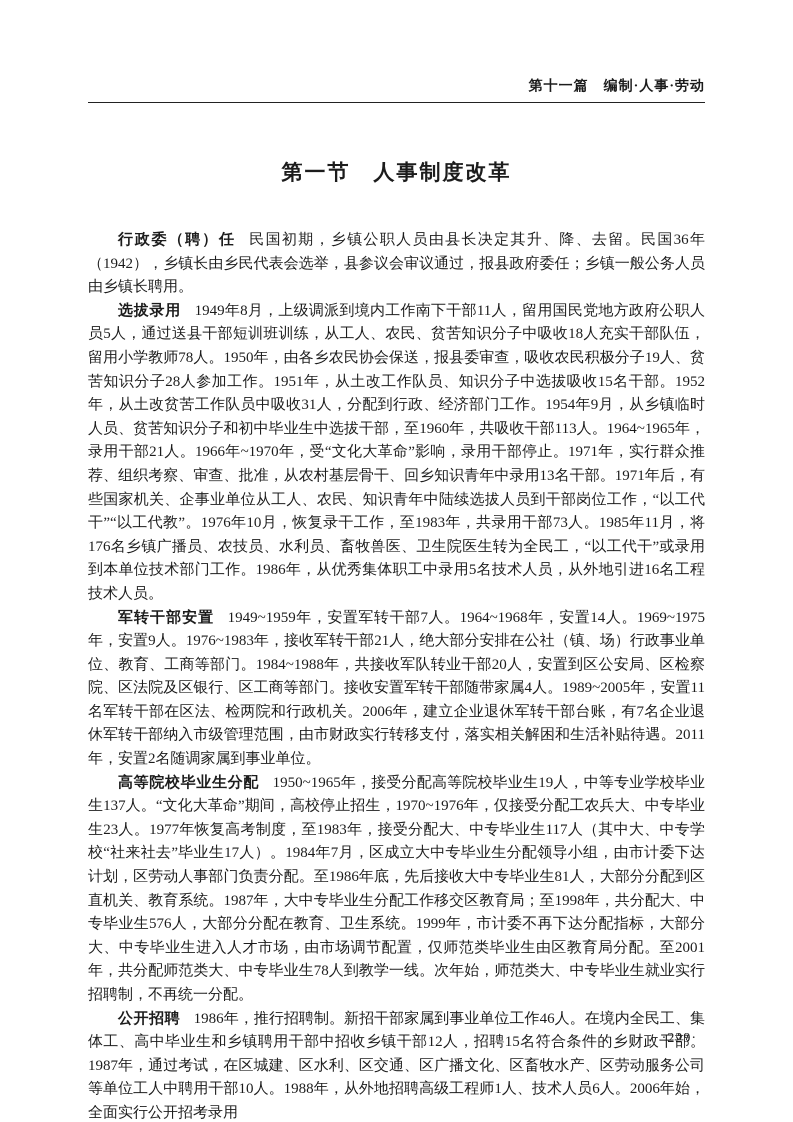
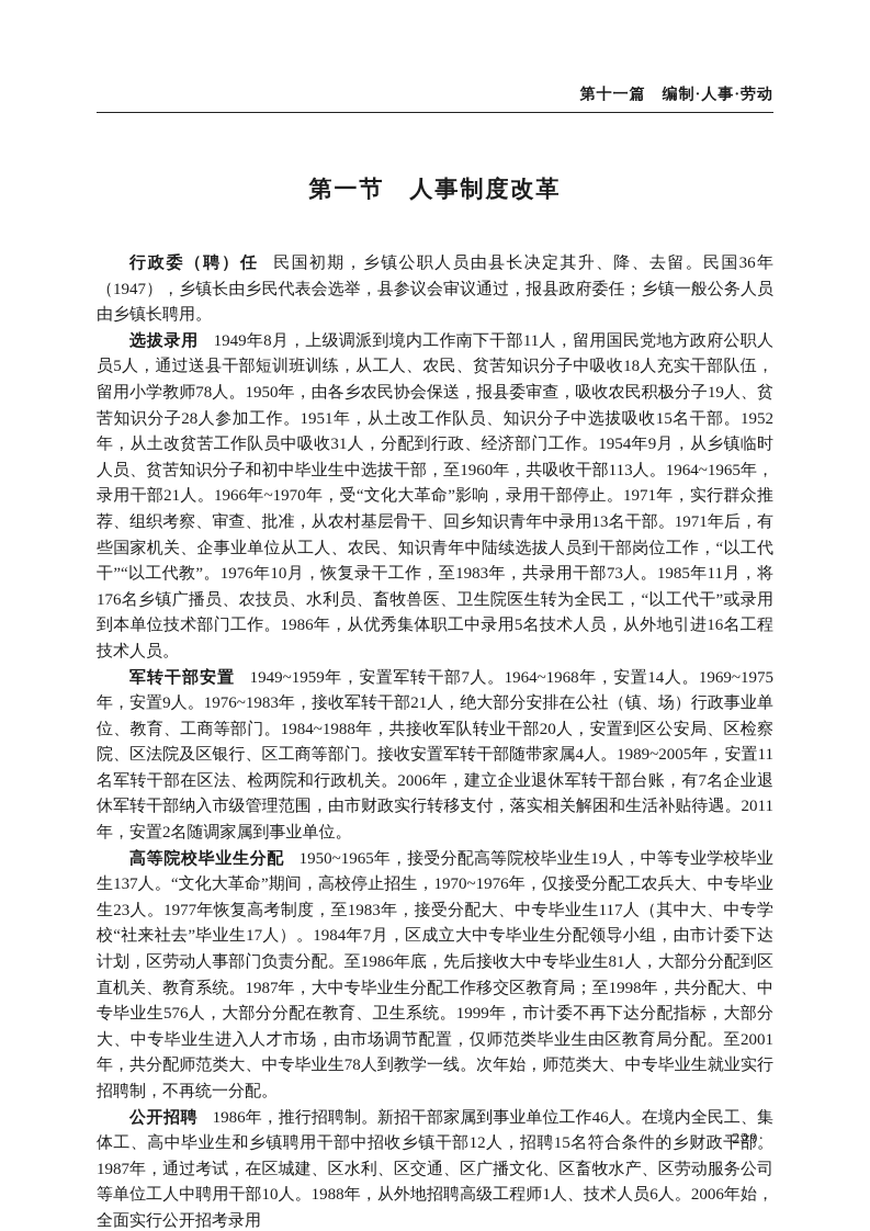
  第十一篇 编制·人事·劳动
  第一节 人事制度改革
- 行政委（聘）任 民国初期，乡镇公职人员由县长决定其升、降、去留。民国36年（1942），乡镇长由乡民代表会选举，县参议会审议通过，报县政府委任；乡镇一般公务人员由乡镇长聘用。
+ 行政委（聘）任 民国初期，乡镇公职人员由县长决定其升、降、去留。民国36年（1947），乡镇长由乡民代表会选举，县参议会审议通过，报县政府委任；乡镇一般公务人员由乡镇长聘用。
  选拔录用 1949年8月，上级调派到境内工作南下干部11人，留用国民党地方政府公职人员5人，通过送县干部短训班训练，从工人、农民、贫苦知识分子中吸收18人充实干部队伍，留用小学教师78人。1950年，由各乡农民协会保送，报县委审查，吸收农民积极分子19人、贫苦知识分子28人参加工作。1951年，从土改工作队员、知识分子中选拔吸收15名干部。1952年，从土改贫苦工作队员中吸收31人，分配到行政、经济部门工作。1954年9月，从乡镇临时人员、贫苦知识分子和初中毕业生中选拔干部，至1960年，共吸收干部113人。1964~1965年，录用干部21人。1966年~1970年，受“文化大革命”影响，录用干部停止。1971年，实行群众推荐、组织考察、审查、批准，从农村基层骨干、回乡知识青年中录用13名干部。1971年后，有些国家机关、企事业单位从工人、农民、知识青年中陆续选拔人员到干部岗位工作，“以工代干”“以工代教”。1976年10月，恢复录干工作，至1983年，共录用干部73人。1985年11月，将176名乡镇广播员、农技员、水利员、畜牧兽医、卫生院医生转为全民工，“以工代干”或录用到本单位技术部门工作。1986年，从优秀集体职工中录用5名技术人员，从外地引进16名工程技术人员。
  军转干部安置 1949~1959年，安置军转干部7人。1964~1968年，安置14人。1969~1975年，安置9人。1976~1983年，接收军转干部21人，绝大部分安排在公社（镇、场）行政事业单位、教育、工商等部门。1984~1988年，共接收军队转业干部20人，安置到区公安局、区检察院、区法院及区银行、区工商等部门。接收安置军转干部随带家属4人。1989~2005年，安置11名军转干部在区法、检两院和行政机关。2006年，建立企业退休军转干部台账，有7名企业退休军转干部纳入市级管理范围，由市财政实行转移支付，落实相关解困和生活补贴待遇。2011年，安置2名随调家属到事业单位。
  高等院校毕业生分配 1950~1965年，接受分配高等院校毕业生19人，中等专业学校毕业生137人。“文化大革命”期间，高校停止招生，1970~1976年，仅接受分配工农兵大、中专毕业生23人。1977年恢复高考制度，至1983年，接受分配大、中专毕业生117人（其中大、中专学校“社来社去”毕业生17人）。1984年7月，区成立大中专毕业生分配领导小组，由市计委下达计划，区劳动人事部门负责分配。至1986年底，先后接收大中专毕业生81人，大部分分配到区直机关、教育系统。1987年，大中专毕业生分配工作移交区教育局；至1998年，共分配大、中专毕业生576人，大部分分配在教育、卫生系统。1999年，市计委不再下达分配指标，大部分大、中专毕业生进入人才市场，由市场调节配置，仅师范类毕业生由区教育局分配。至2001年，共分配师范类大、中专毕业生78人到教学一线。次年始，师范类大、中专毕业生就业实行招聘制，不再统一分配。
  公开招聘 1986年，推行招聘制。新招干部家属到事业单位工作46人。在境内全民工、集体工、高中毕业生和乡镇聘用干部中招收乡镇干部12人，招聘15名符合条件的乡财政干部。1987年，通过考试，在区城建、区水利、区交通、区广播文化、区畜牧水产、区劳动服务公司等单位工人中聘用干部10人。1988年，从外地招聘高级工程师1人、技术人员6人。2006年始，全面实行公开招考录用
  ·229·
